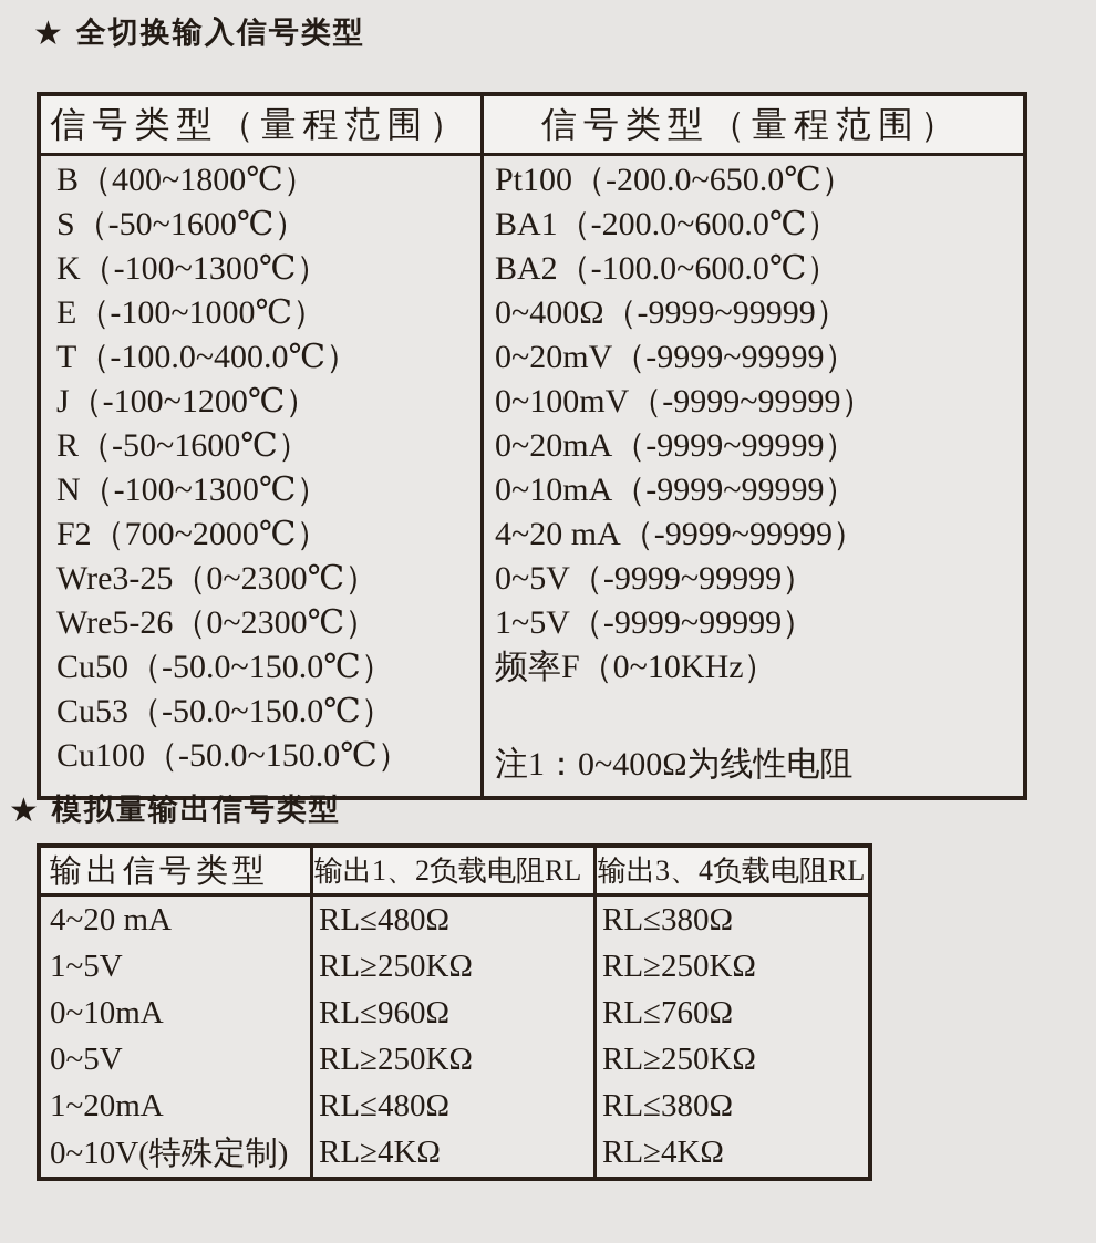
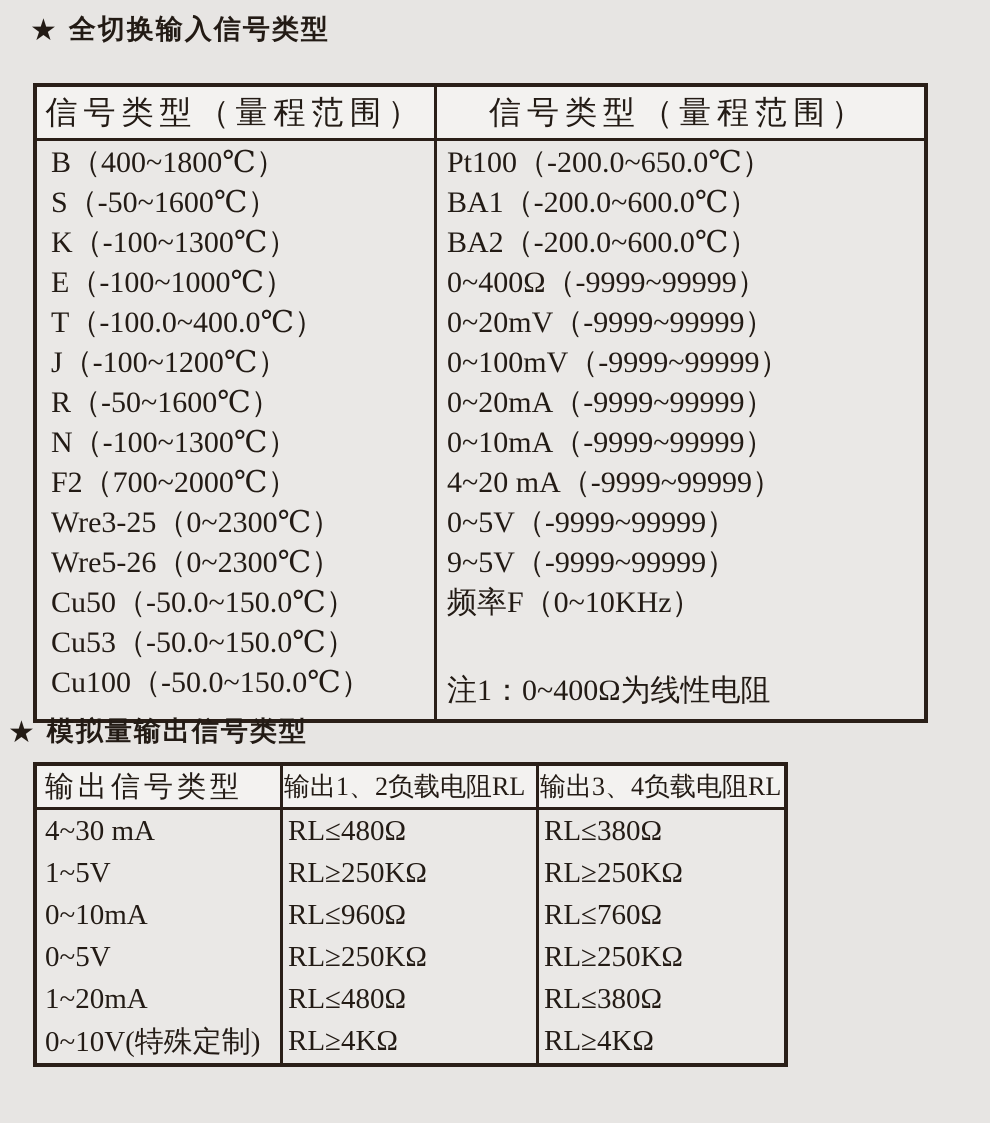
  ★
  全切换输入信号类型
  信号类型（量程范围）
  信号类型（量程范围）
  B（400~1800℃）
  S（-50~1600℃）
  K（-100~1300℃）
  E（-100~1000℃）
  T（-100.0~400.0℃）
  J（-100~1200℃）
  R（-50~1600℃）
  N（-100~1300℃）
  F2（700~2000℃）
  Wre3-25（0~2300℃）
  Wre5-26（0~2300℃）
  Cu50（-50.0~150.0℃）
  Cu53（-50.0~150.0℃）
  Cu100（-50.0~150.0℃）
  Pt100（-200.0~650.0℃）
  BA1（-200.0~600.0℃）
- BA2（-100.0~600.0℃）
+ BA2（-200.0~600.0℃）
  0~400Ω（-9999~99999）
  0~20mV（-9999~99999）
  0~100mV（-9999~99999）
  0~20mA（-9999~99999）
  0~10mA（-9999~99999）
  4~20 mA（-9999~99999）
  0~5V（-9999~99999）
- 1~5V（-9999~99999）
+ 9~5V（-9999~99999）
  频率F（0~10KHz）
  注1：0~400Ω为线性电阻
  ★
  模拟量输出信号类型
  输出信号类型
  输出1、2负载电阻RL
  输出3、4负载电阻RL
- 4~20 mA
+ 4~30 mA
  RL≤480Ω
  RL≤380Ω
  1~5V
  RL≥250KΩ
  RL≥250KΩ
  0~10mA
  RL≤960Ω
  RL≤760Ω
  0~5V
  RL≥250KΩ
  RL≥250KΩ
  1~20mA
  RL≤480Ω
  RL≤380Ω
  0~10V(特殊定制)
  RL≥4KΩ
  RL≥4KΩ
